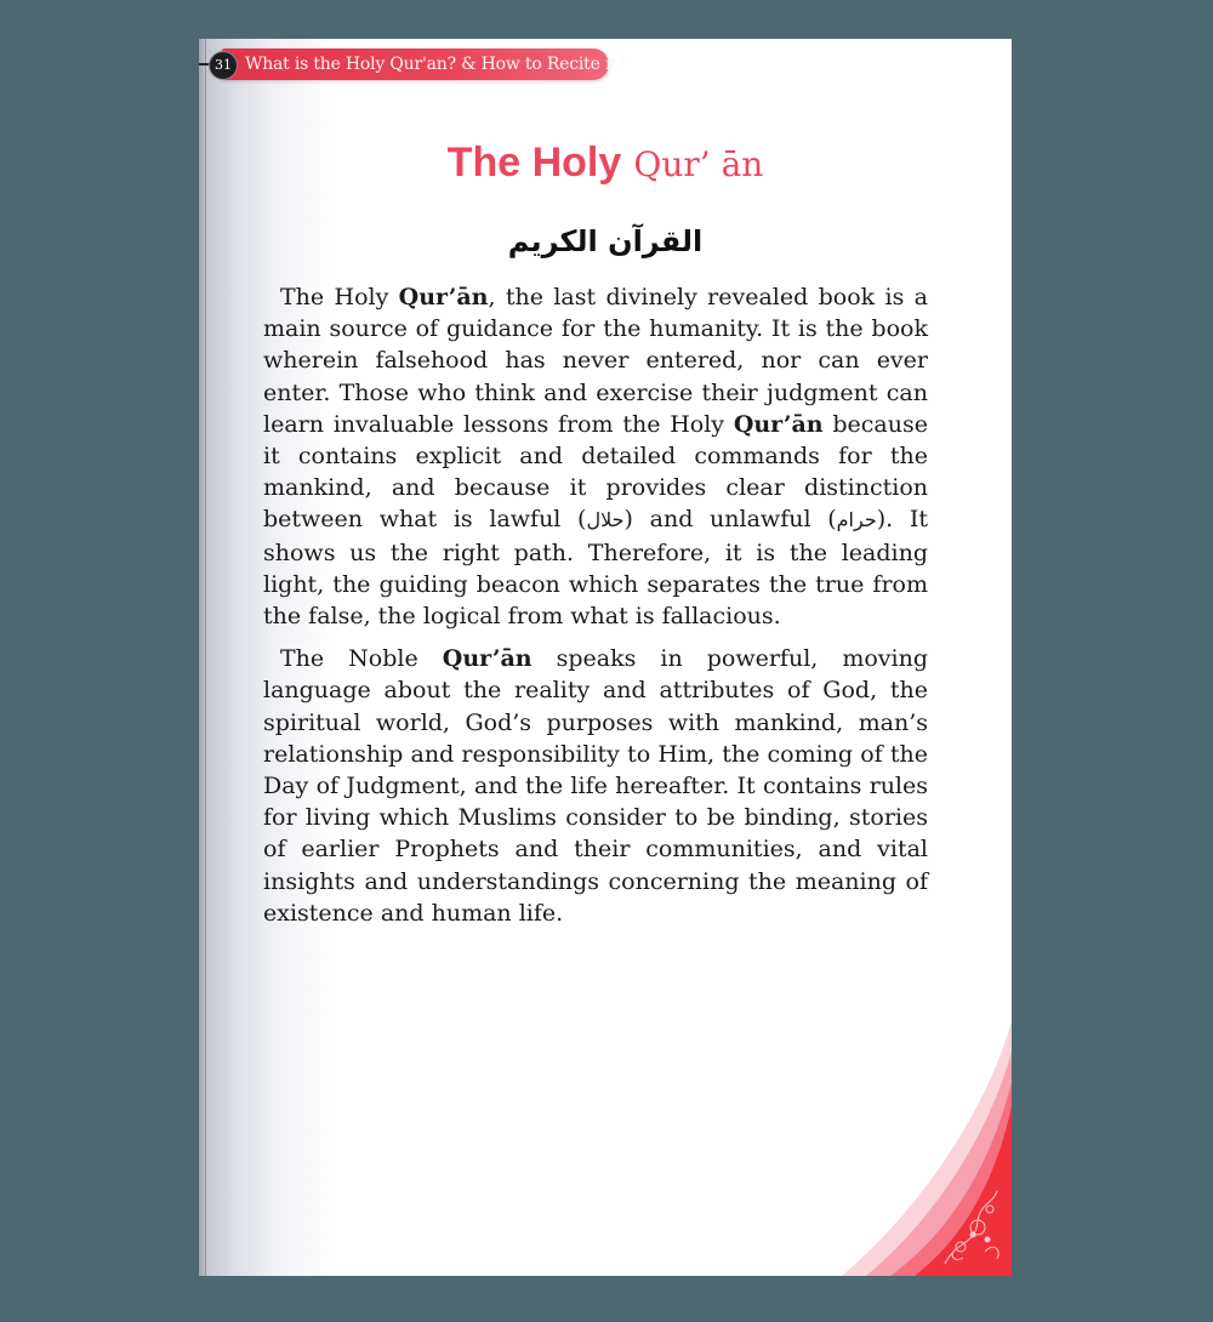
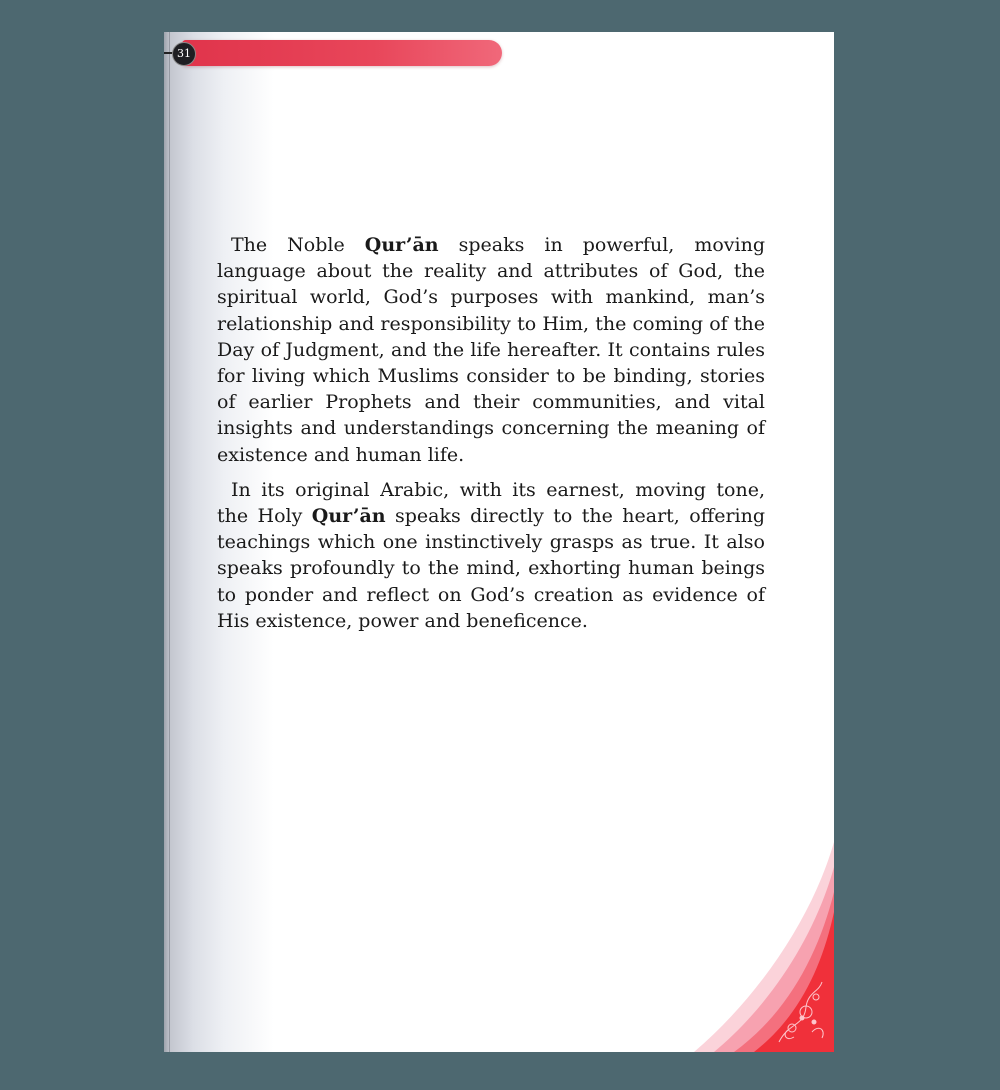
  31
- What is the Holy Qur'an? & How to Recite it?
- The Holy Qur’ ān
- القرآن الكريم
- The Holy Qur’ān, the last divinely revealed book is a main source of guidance for the humanity. It is the book wherein falsehood has never entered, nor can ever enter. Those who think and exercise their judgment can learn invaluable lessons from the Holy Qur’ān because it contains explicit and detailed commands for the mankind, and because it provides clear distinction between what is lawful ( حلال ) and unlawful ( حرام ). It shows us the right path. Therefore, it is the leading light, the guiding beacon which separates the true from the false, the logical from what is fallacious.
  The Noble Qur’ān speaks in powerful, moving language about the reality and attributes of God, the spiritual world, God’s purposes with mankind, man’s relationship and responsibility to Him, the coming of the Day of Judgment, and the life hereafter. It contains rules for living which Muslims consider to be binding, stories of earlier Prophets and their communities, and vital insights and understandings concerning the meaning of existence and human life.
+ In its original Arabic, with its earnest, moving tone, the Holy Qur’ān speaks directly to the heart, offering teachings which one instinctively grasps as true. It also speaks profoundly to the mind, exhorting human beings to ponder and reflect on God’s creation as evidence of His existence, power and beneficence.
